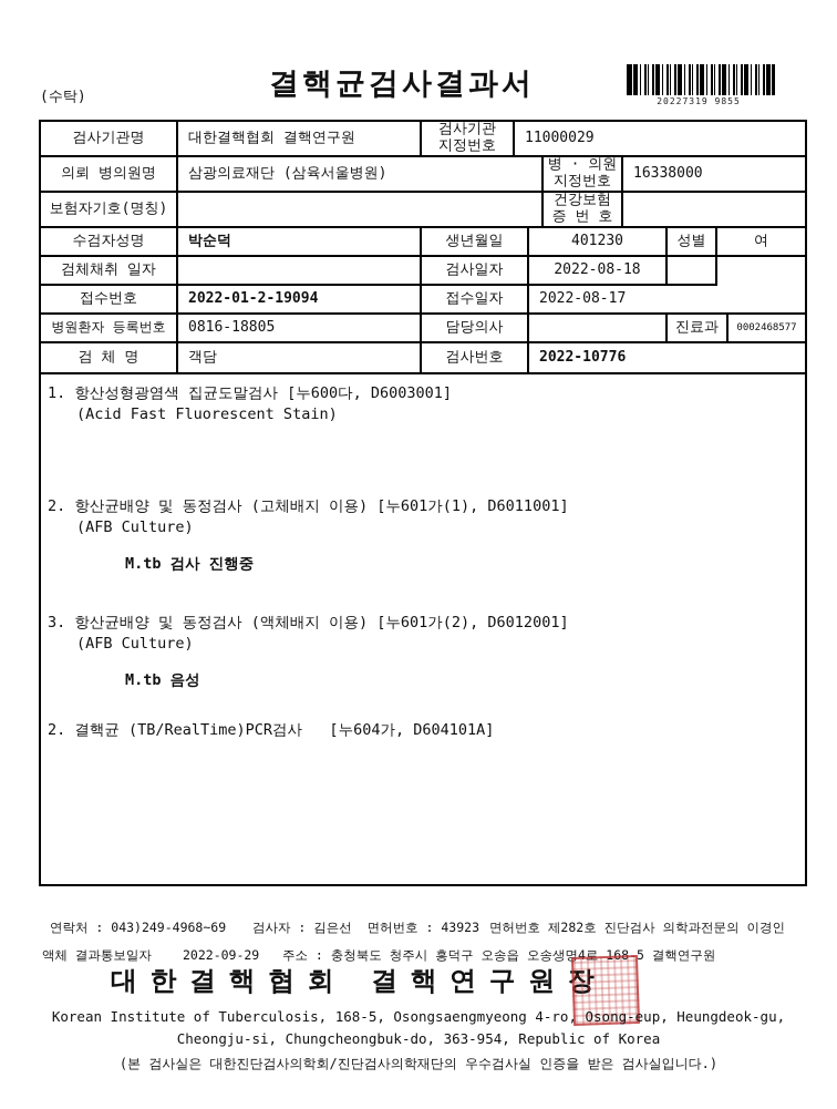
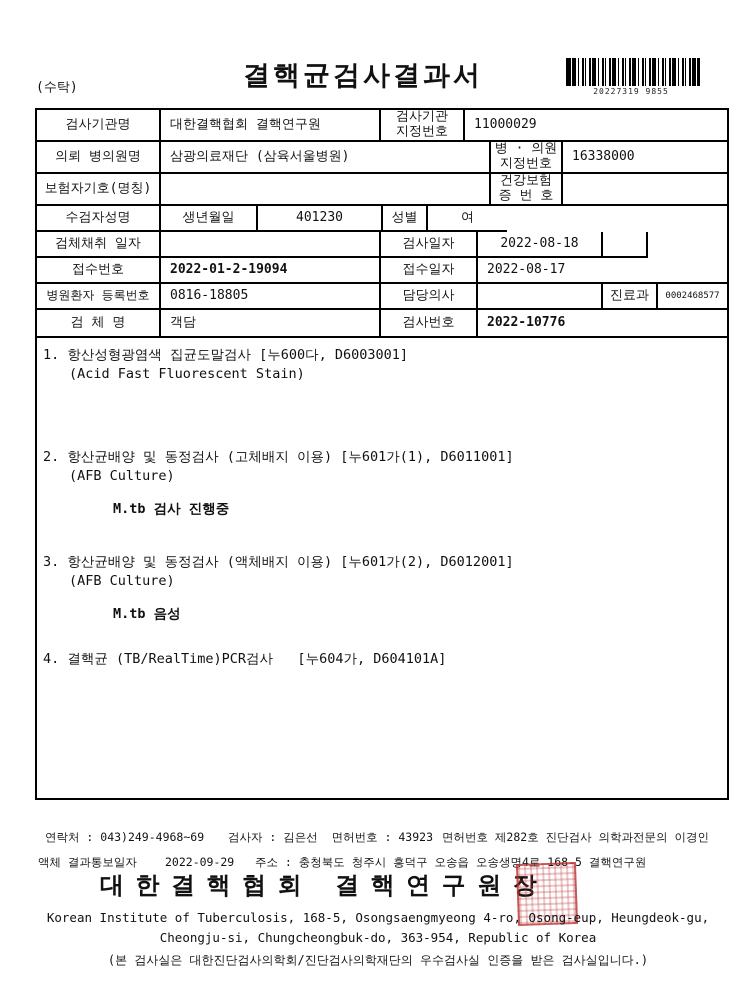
  (수탁)
  결핵균검사결과서
  20227319 9855
  검사기관명
  대한결핵협회 결핵연구원
  검사기관
  지정번호
  11000029
  의뢰 병의원명
  삼광의료재단 (삼육서울병원)
  병 · 의원
  지정번호
  16338000
  보험자기호(명칭)
  건강보험
  증 번 호
  수검자성명
- 박순덕
  생년월일
  401230
  성별
  여
  검체채취 일자
  검사일자
  2022-08-18
  접수번호
  2022-01-2-19094
  접수일자
  2022-08-17
  병원환자 등록번호
  0816-18805
  담당의사
  진료과
  0002468577
  검 체 명
  객담
  검사번호
  2022-10776
  1. 항산성형광염색 집균도말검사 [누600다, D6003001]
  (Acid Fast Fluorescent Stain)
  2. 항산균배양 및 동정검사 (고체배지 이용) [누601가(1), D6011001]
  (AFB Culture)
  M.tb 검사 진행중
  3. 항산균배양 및 동정검사 (액체배지 이용) [누601가(2), D6012001]
  (AFB Culture)
  M.tb 음성
- 2. 결핵균 (TB/RealTime)PCR검사 [누604가, D604101A]
+ 4. 결핵균 (TB/RealTime)PCR검사 [누604가, D604101A]
  연락처 : 043)249-4968~69
  검사자 : 김은선 면허번호 : 43923
  면허번호 제282호 진단검사 의학과전문의 이경인
  액체 결과통보일자
  2022-09-29
  주소 : 충청북도 청주시 흥덕구 오송읍 오송생명4로5 결핵연구원
  대한결핵협회 결핵연구원
  Korean Institute of Tuberculosis, 168-5, Osongsaengmyeong 4-ro, Osong-eup, Heungdeok-gu,
  Cheongju-si, Chungcheongbuk-do, 363-954, Republic of Korea
  (본 검사실은 대한진단검사의학회/진단검사의학재단의 우수검사실 인증을 받은 검사실입니다.)
